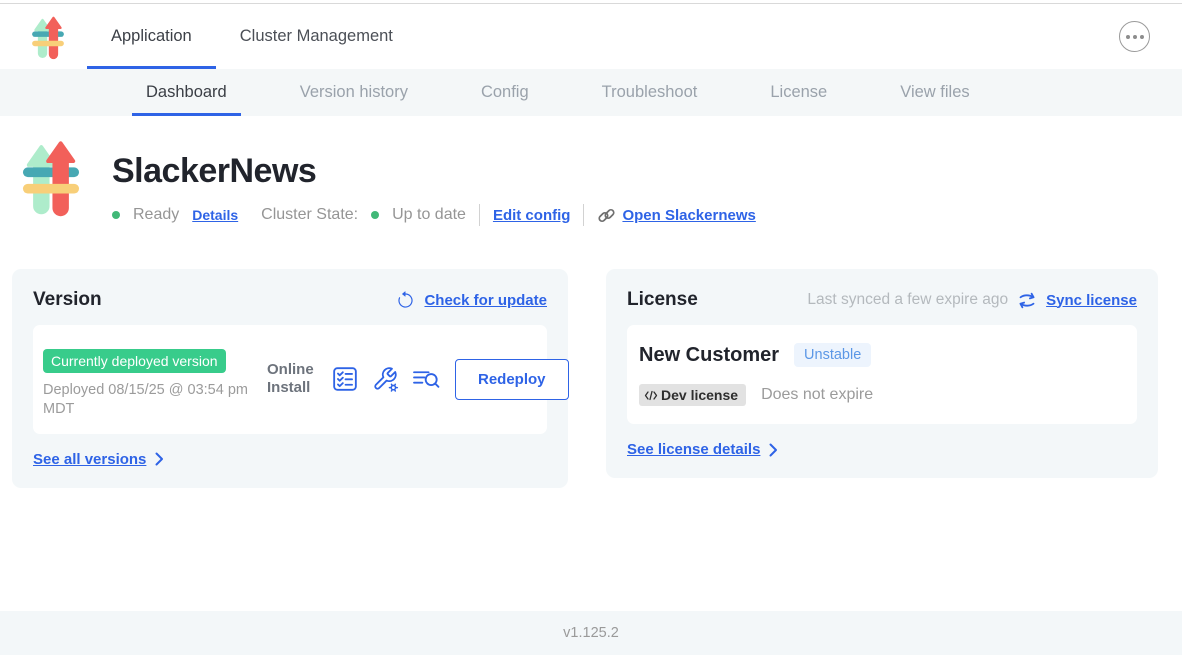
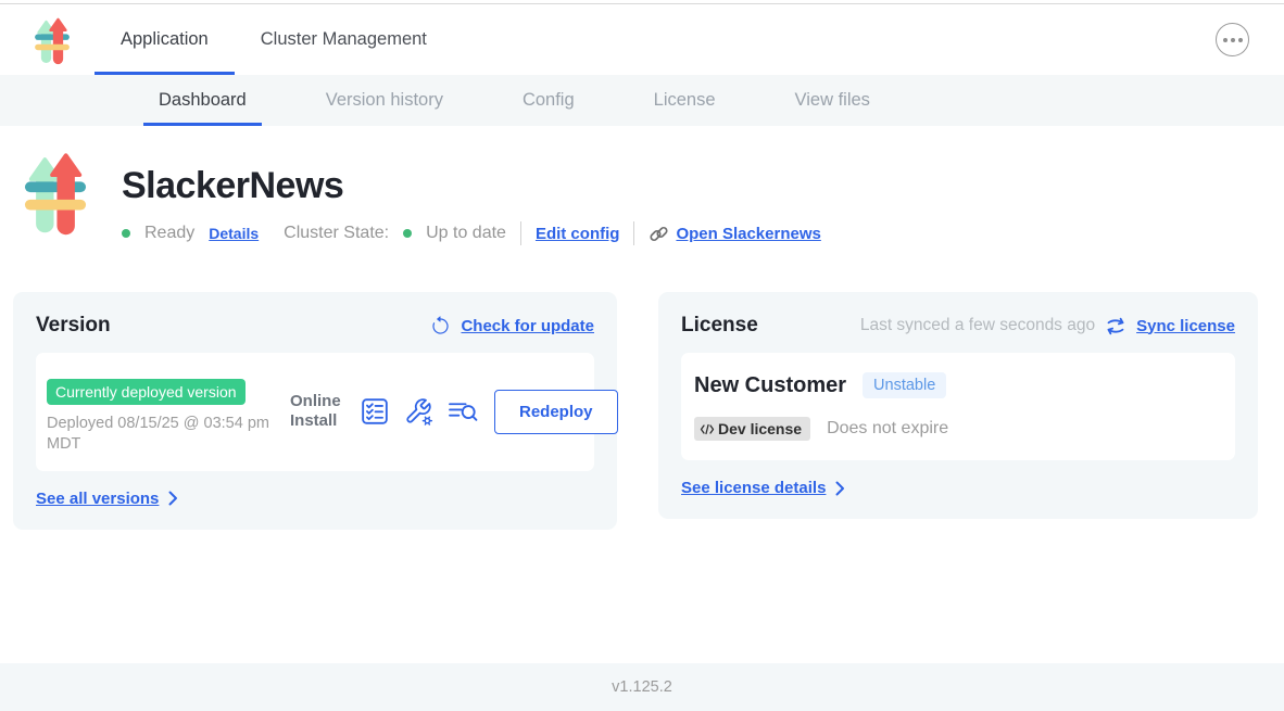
  Application
  Cluster Management
  Dashboard
  Version history
  Config
- Troubleshoot
  License
  View files
  SlackerNews
  Ready
  Details
  Cluster State:
  Up to date
  Edit config
  Open Slackernews
  Version
  Check for update
  Currently deployed version
  Deployed 08/15/25 @ 03:54 pm MDT
  Online Install
  Redeploy
  See all versions
  License
- Last synced a few expire ago
+ Last synced a few seconds ago
  Sync license
  New Customer
  Unstable
  Dev license
  Does not expire
  See license details
  v1.125.2
